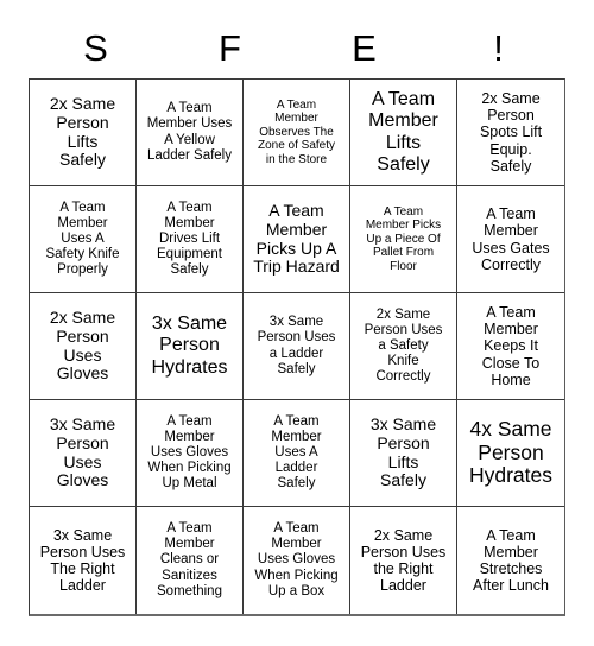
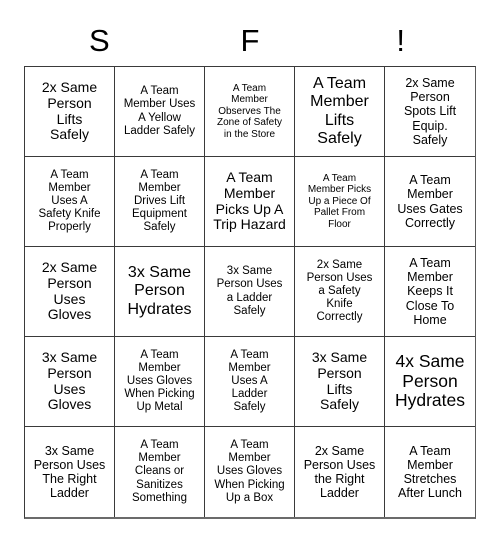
  S
  F
- E
  !
  2x Same
  Person
  Lifts
  Safely
  A Team
  Member Uses
  A Yellow
  Ladder Safely
  A Team
  Member
  Observes The
  Zone of Safety
  in the Store
  A Team
  Member
  Lifts
  Safely
  2x Same
  Person
  Spots Lift
  Equip.
  Safely
  A Team
  Member
  Uses A
  Safety Knife
  Properly
  A Team
  Member
  Drives Lift
  Equipment
  Safely
  A Team
  Member
  Picks Up A
  Trip Hazard
  A Team
  Member Picks
  Up a Piece Of
  Pallet From
  Floor
  A Team
  Member
  Uses Gates
  Correctly
  2x Same
  Person
  Uses
  Gloves
  3x Same
  Person
  Hydrates
  3x Same
  Person Uses
  a Ladder
  Safely
  2x Same
  Person Uses
  a Safety
  Knife
  Correctly
  A Team
  Member
  Keeps It
  Close To
  Home
  3x Same
  Person
  Uses
  Gloves
  A Team
  Member
  Uses Gloves
  When Picking
  Up Metal
  A Team
  Member
  Uses A
  Ladder
  Safely
  3x Same
  Person
  Lifts
  Safely
  4x Same
  Person
  Hydrates
  3x Same
  Person Uses
  The Right
  Ladder
  A Team
  Member
  Cleans or
  Sanitizes
  Something
  A Team
  Member
  Uses Gloves
  When Picking
  Up a Box
  2x Same
  Person Uses
  the Right
  Ladder
  A Team
  Member
  Stretches
  After Lunch
